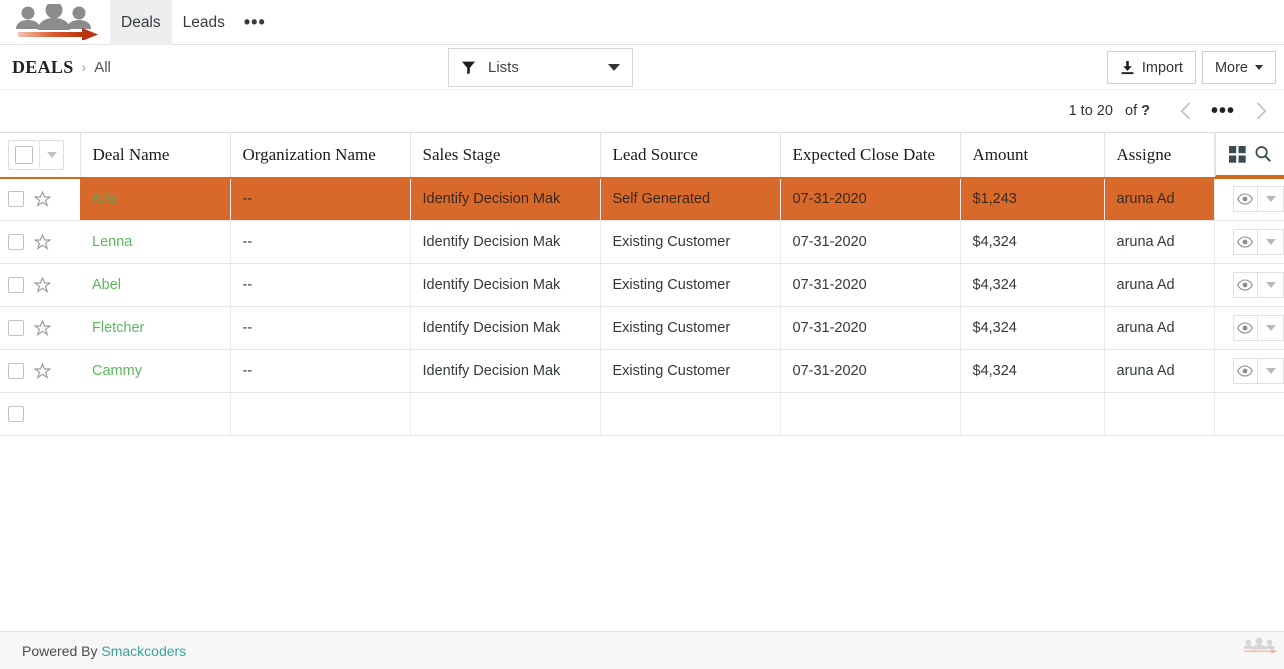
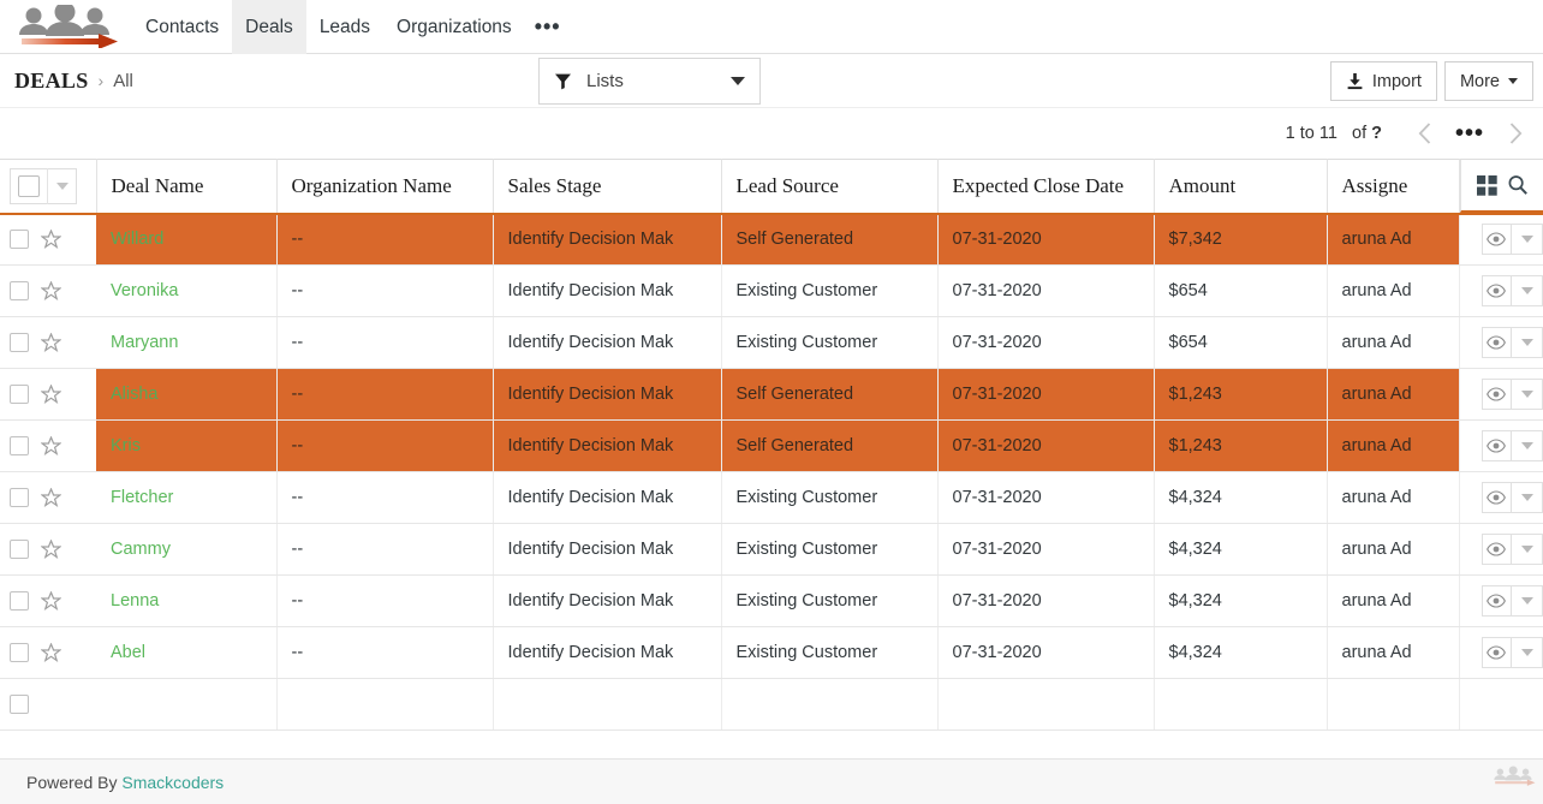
+ Contacts
  Deals
  Leads
+ Organizations
  •••
  DEALS
  ›
  All
  Lists
  Import
  More
- 1 to 20 of ?
+ 1 to 11 of ?
  •••
  	Deal Name	Organization Name	Sales Stage	Lead Source	Expected Close Date	Amount	Assigne
+ 	Willard	--	Identify Decision Mak	Self Generated	07-31-2020	$7,342	aruna Ad
+ 	Veronika	--	Identify Decision Mak	Existing Customer	07-31-2020	$654	aruna Ad
+ 	Maryann	--	Identify Decision Mak	Existing Customer	07-31-2020	$654	aruna Ad
+ 	Alisha	--	Identify Decision Mak	Self Generated	07-31-2020	$1,243	aruna Ad
  	Kris	--	Identify Decision Mak	Self Generated	07-31-2020	$1,243	aruna Ad
- 	Lenna	--	Identify Decision Mak	Existing Customer	07-31-2020	$4,324	aruna Ad
+ 	Fletcher	--	Identify Decision Mak	Existing Customer	07-31-2020	$4,324	aruna Ad
- 	Abel	--	Identify Decision Mak	Existing Customer	07-31-2020	$4,324	aruna Ad
+ 	Cammy	--	Identify Decision Mak	Existing Customer	07-31-2020	$4,324	aruna Ad
- 	Fletcher	--	Identify Decision Mak	Existing Customer	07-31-2020	$4,324	aruna Ad
+ 	Lenna	--	Identify Decision Mak	Existing Customer	07-31-2020	$4,324	aruna Ad
- 	Cammy	--	Identify Decision Mak	Existing Customer	07-31-2020	$4,324	aruna Ad
+ 	Abel	--	Identify Decision Mak	Existing Customer	07-31-2020	$4,324	aruna Ad
  Powered By Smackcoders
